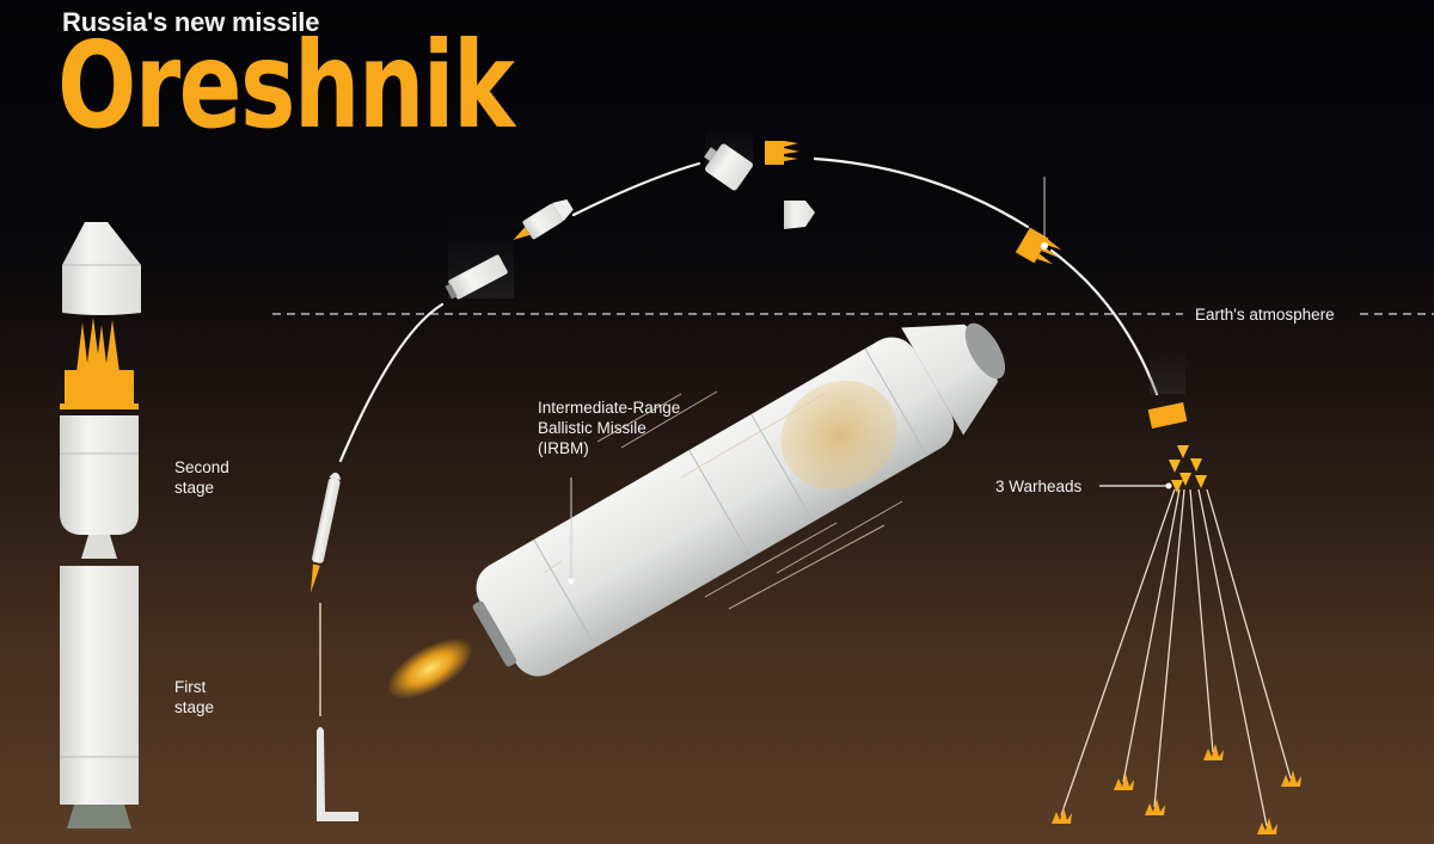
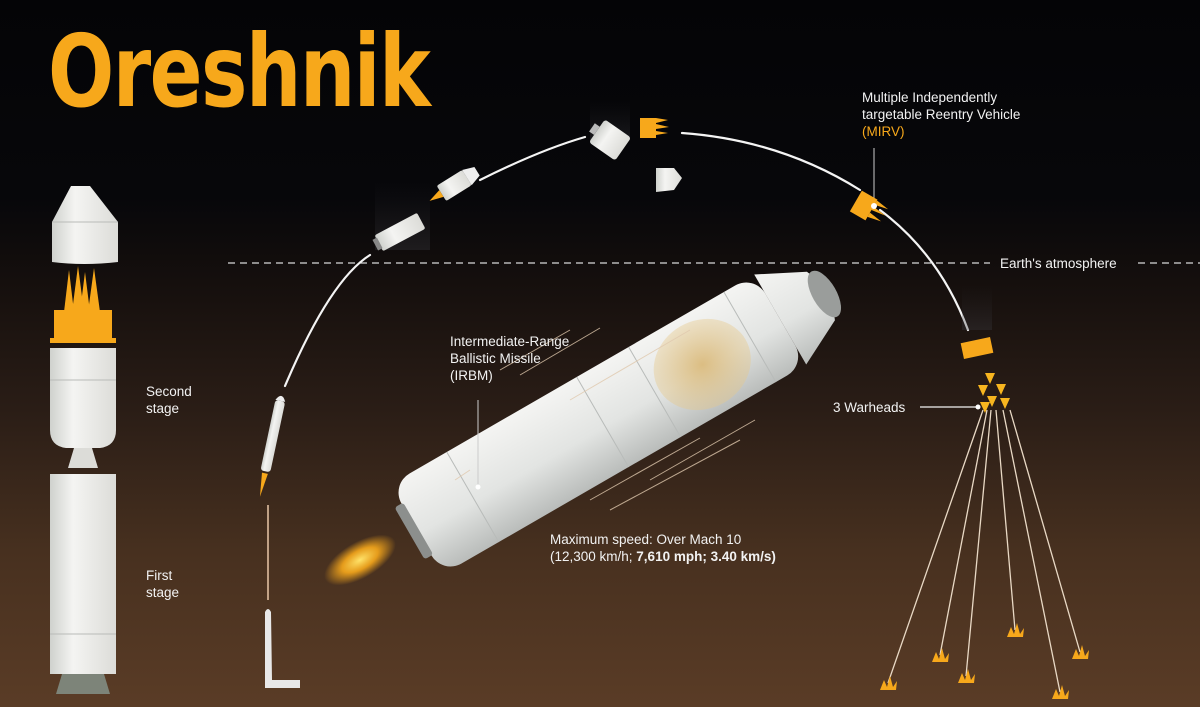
- Russia's new missile
  Oreshnik
+ Multiple Independently
+ targetable Reentry Vehicle
+ (MIRV)
  Earth's atmosphere
  Intermediate-Range
  Ballistic Missile
  (IRBM)
+ Maximum speed: Over Mach 10
+ (12,300 km/h; 7,610 mph; 3.40 km/s)
  3 Warheads
  Second
  stage
  First
  stage
